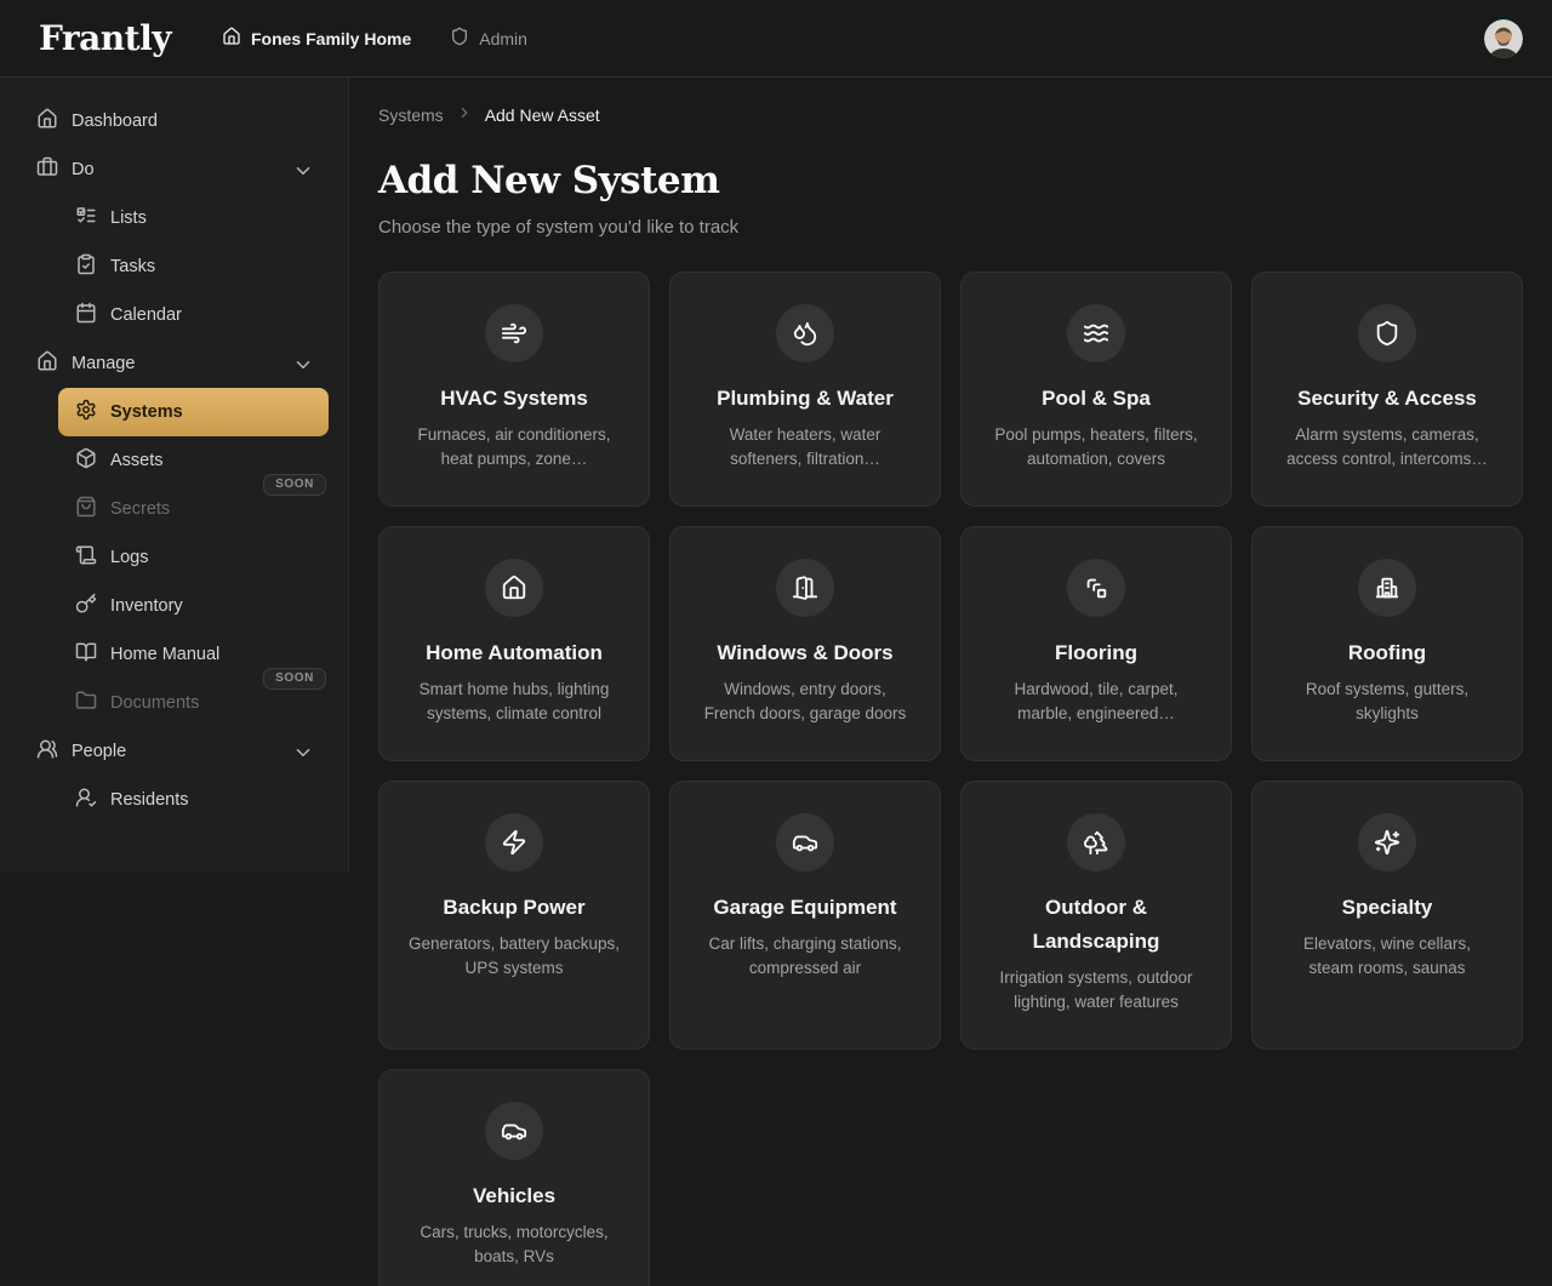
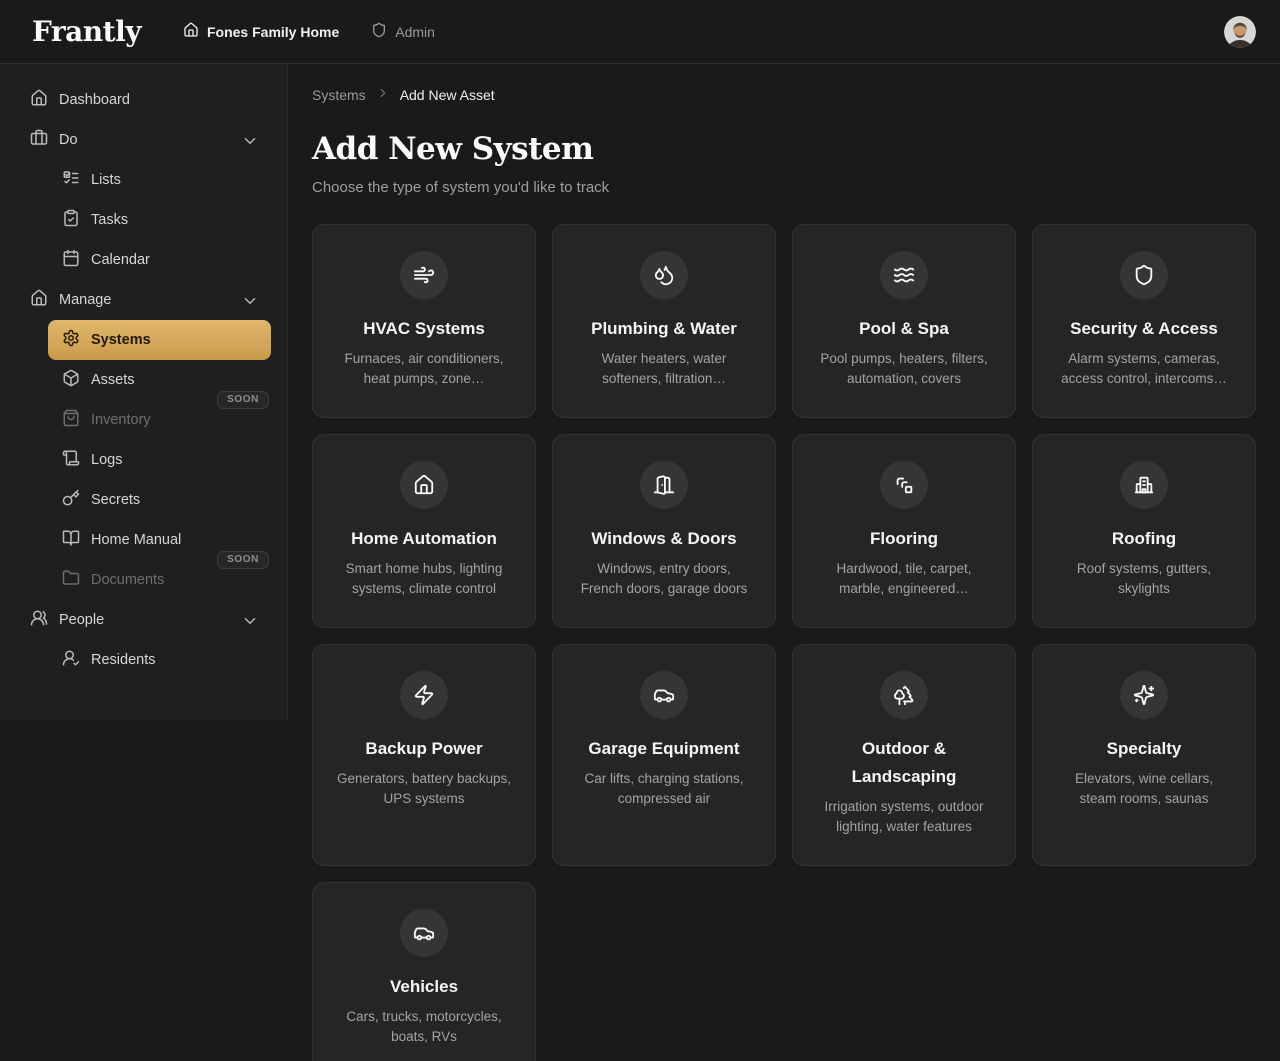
  Frantly
  Fones Family Home
  Admin
  Dashboard
  Do
  Lists
  Tasks
  Calendar
  Manage
  Systems
  Assets
- Secrets
+ Inventory
  SOON
  Logs
- Inventory
+ Secrets
  Home Manual
  Documents
  SOON
  People
  Residents
  Systems
  Add New Asset
  Add New System
  Choose the type of system you'd like to track
  HVAC Systems
  Furnaces, air conditioners, heat pumps, zone…
  Plumbing & Water
  Water heaters, water softeners, filtration…
  Pool & Spa
  Pool pumps, heaters, filters, automation, covers
  Security & Access
  Alarm systems, cameras, access control, intercoms…
  Home Automation
  Smart home hubs, lighting systems, climate control
  Windows & Doors
  Windows, entry doors, French doors, garage doors
  Flooring
  Hardwood, tile, carpet, marble, engineered…
  Roofing
  Roof systems, gutters, skylights
  Backup Power
  Generators, battery backups, UPS systems
  Garage Equipment
  Car lifts, charging stations, compressed air
  Outdoor & Landscaping
  Irrigation systems, outdoor lighting, water features
  Specialty
  Elevators, wine cellars, steam rooms, saunas
  Vehicles
  Cars, trucks, motorcycles, boats, RVs
